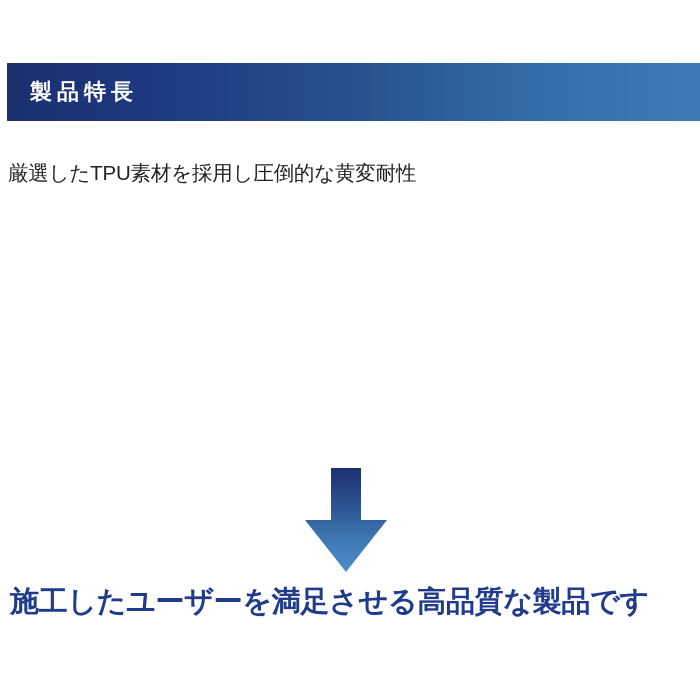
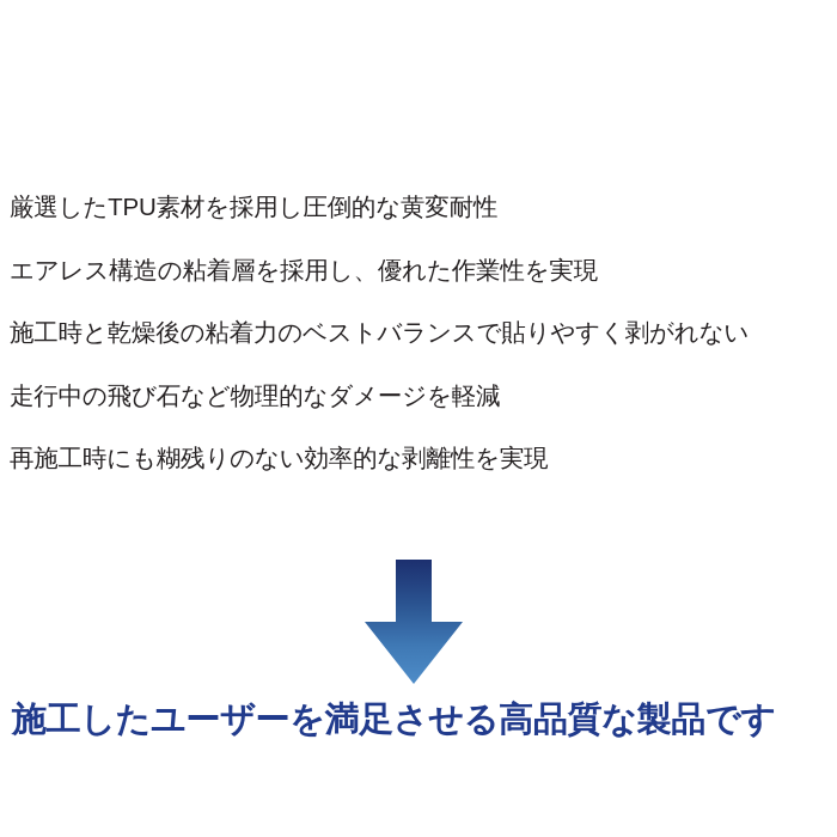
- 製品特長
  厳選したTPU素材を採用し圧倒的な黄変耐性
+ エアレス構造の粘着層を採用し、優れた作業性を実現
+ 施工時と乾燥後の粘着力のベストバランスで貼りやすく剥がれない
+ 走行中の飛び石など物理的なダメージを軽減
+ 再施工時にも糊残りのない効率的な剥離性を実現
  施工したユーザーを満足させる高品質な製品です
